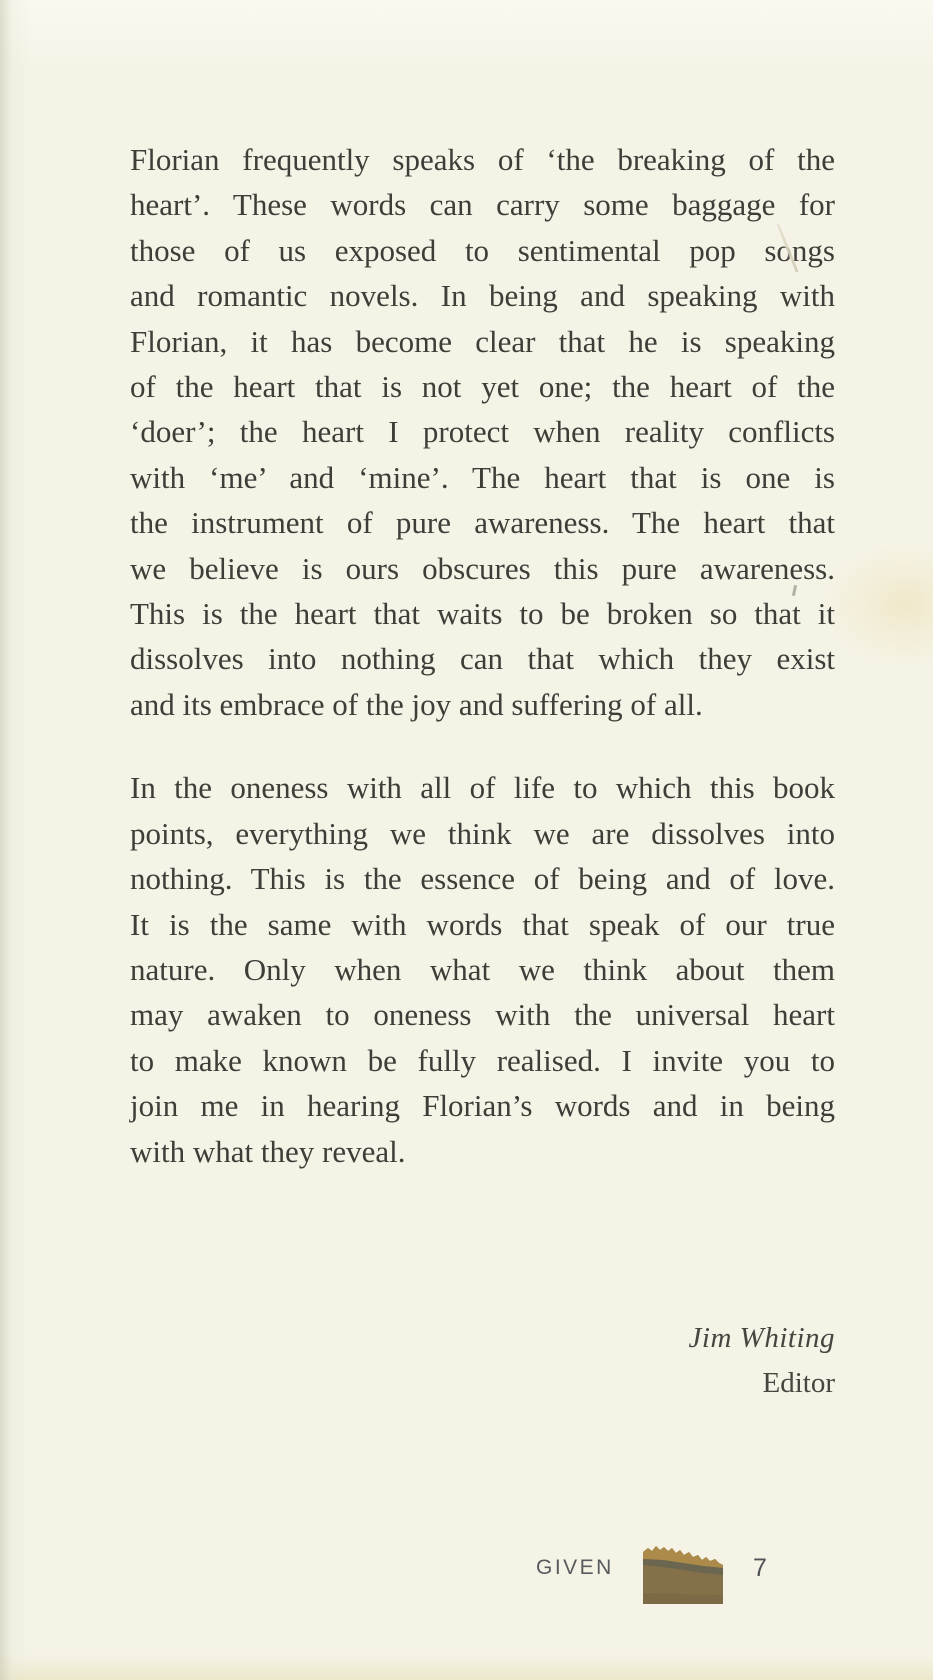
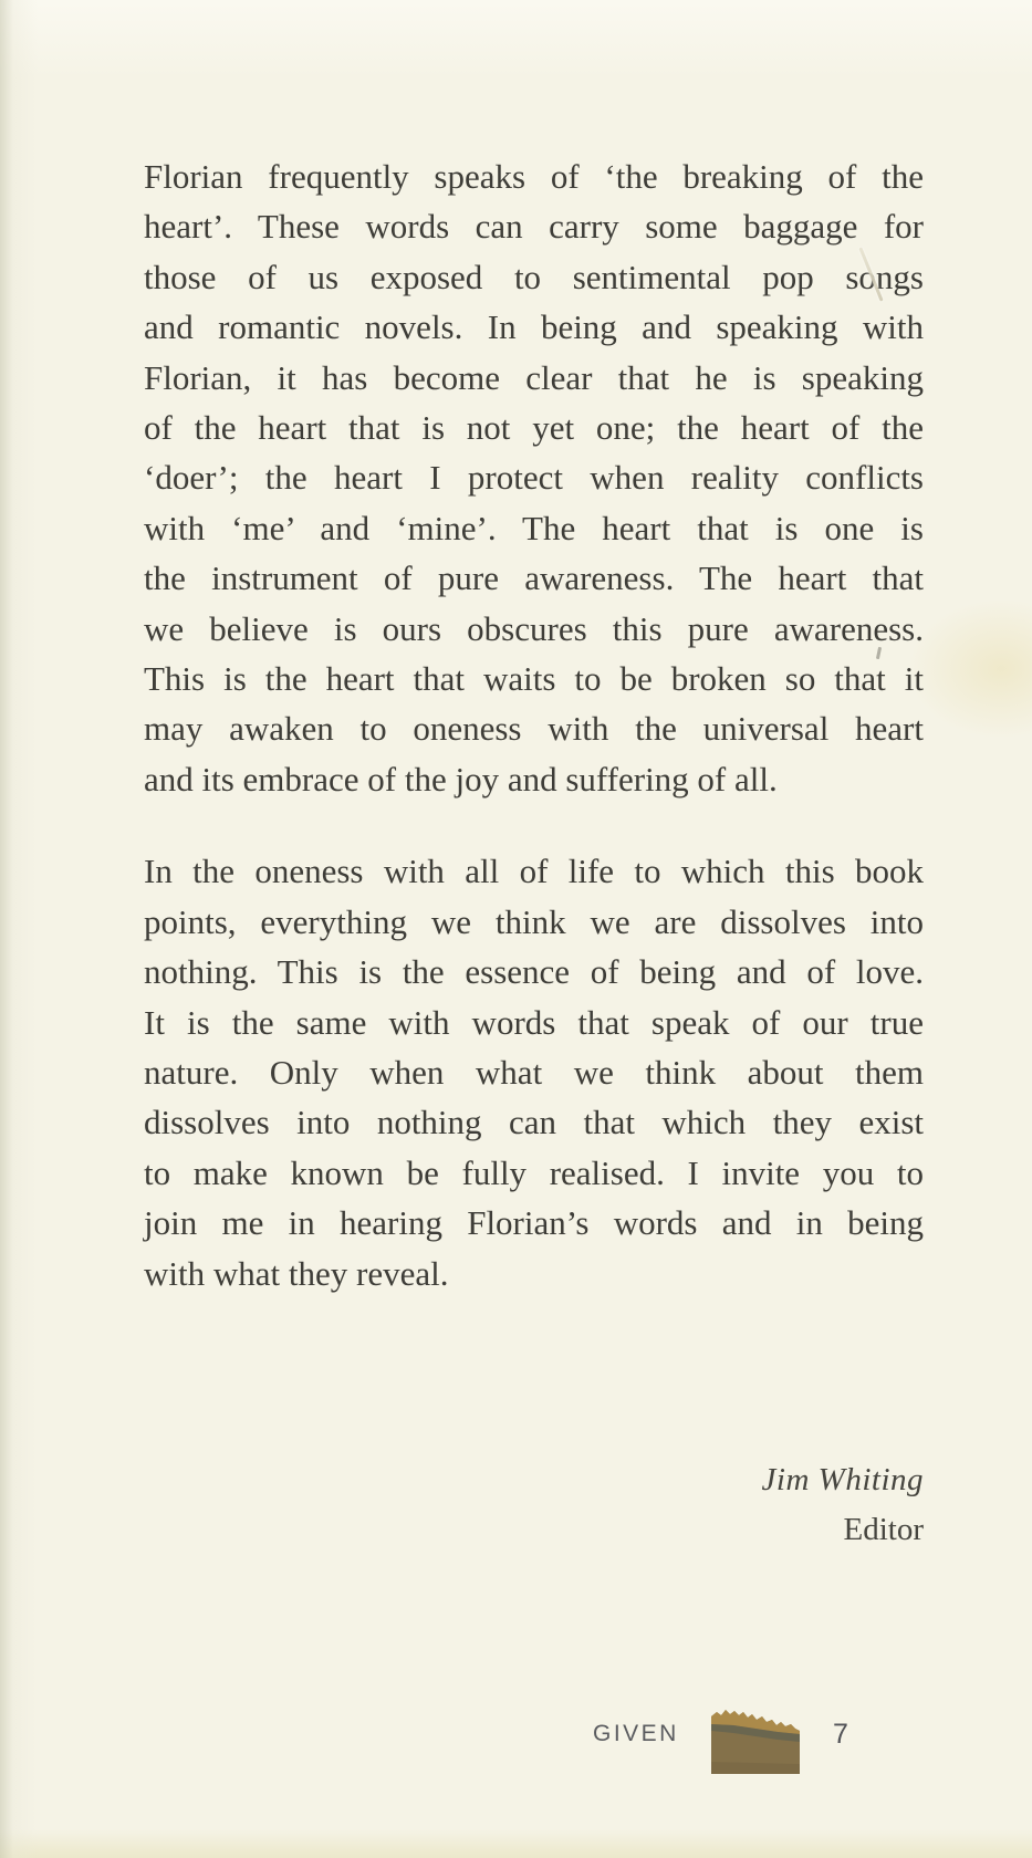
  Florian frequently speaks of ‘the breaking of the
  heart’. These words can carry some baggage for
  those of us exposed to sentimental pop songs
  and romantic novels. In being and speaking with
  Florian, it has become clear that he is speaking
  of the heart that is not yet one; the heart of the
  ‘doer’; the heart I protect when reality conflicts
  with ‘me’ and ‘mine’. The heart that is one is
  the instrument of pure awareness. The heart that
  we believe is ours obscures this pure awareness.
  This is the heart that waits to be broken so that it
- dissolves into nothing can that which they exist
+ may awaken to oneness with the universal heart
  and its embrace of the joy and suffering of all.
  In the oneness with all of life to which this book
  points, everything we think we are dissolves into
  nothing. This is the essence of being and of love.
  It is the same with words that speak of our true
  nature. Only when what we think about them
- may awaken to oneness with the universal heart
+ dissolves into nothing can that which they exist
  to make known be fully realised. I invite you to
  join me in hearing Florian’s words and in being
  with what they reveal.
  Jim Whiting
  Editor
  GIVEN
  7
